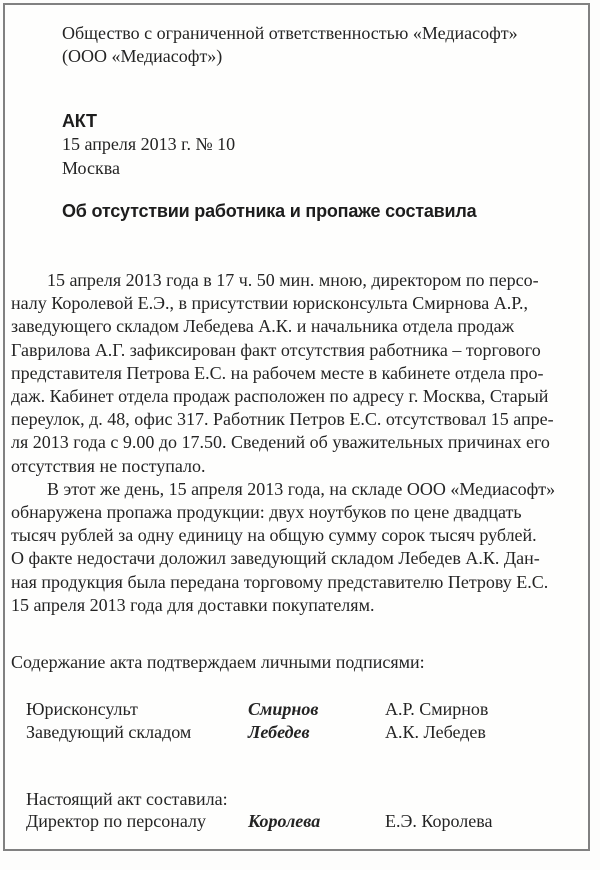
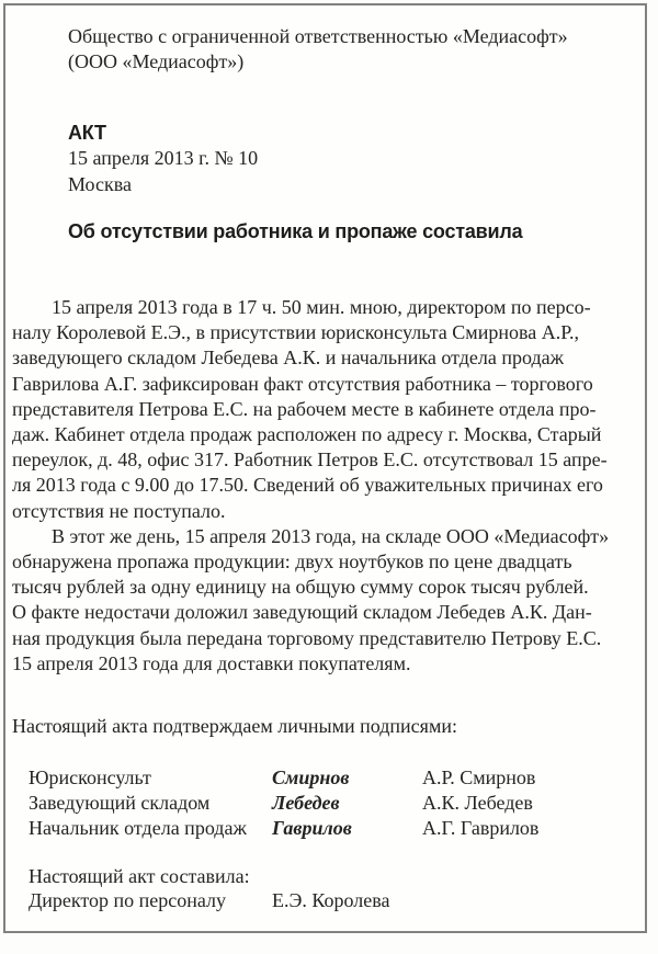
  Общество с ограниченной ответственностью «Медиасофт»
  (ООО «Медиасофт»)
  АКТ
  15 апреля 2013 г. № 10
  Москва
  Об отсутствии работника и пропаже составила
  15 апреля 2013 года в 17 ч. 50 мин. мною, директором по персо-
  налу Королевой Е.Э., в присутствии юрисконсульта Смирнова А.Р.,
  заведующего складом Лебедева А.К. и начальника отдела продаж
  Гаврилова А.Г. зафиксирован факт отсутствия работника – торгового
  представителя Петрова Е.С. на рабочем месте в кабинете отдела про-
  даж. Кабинет отдела продаж расположен по адресу г. Москва, Старый
  переулок, д. 48, офис 317. Работник Петров Е.С. отсутствовал 15 апре-
  ля 2013 года с 9.00 до 17.50. Сведений об уважительных причинах его
  отсутствия не поступало.
  В этот же день, 15 апреля 2013 года, на складе ООО «Медиасофт»
  обнаружена пропажа продукции: двух ноутбуков по цене двадцать
  тысяч рублей за одну единицу на общую сумму сорок тысяч рублей.
  О факте недостачи доложил заведующий складом Лебедев А.К. Дан-
  ная продукция была передана торговому представителю Петрову Е.С.
  15 апреля 2013 года для доставки покупателям.
- Содержание акта подтверждаем личными подписями:
+ Настоящий акта подтверждаем личными подписями:
  Юрисконсульт
  Смирнов
  А.Р. Смирнов
  Заведующий складом
  Лебедев
  А.К. Лебедев
+ Начальник отдела продаж
+ Гаврилов
+ А.Г. Гаврилов
  Настоящий акт составила:
  Директор по персоналу
- Королева
  Е.Э. Королева
